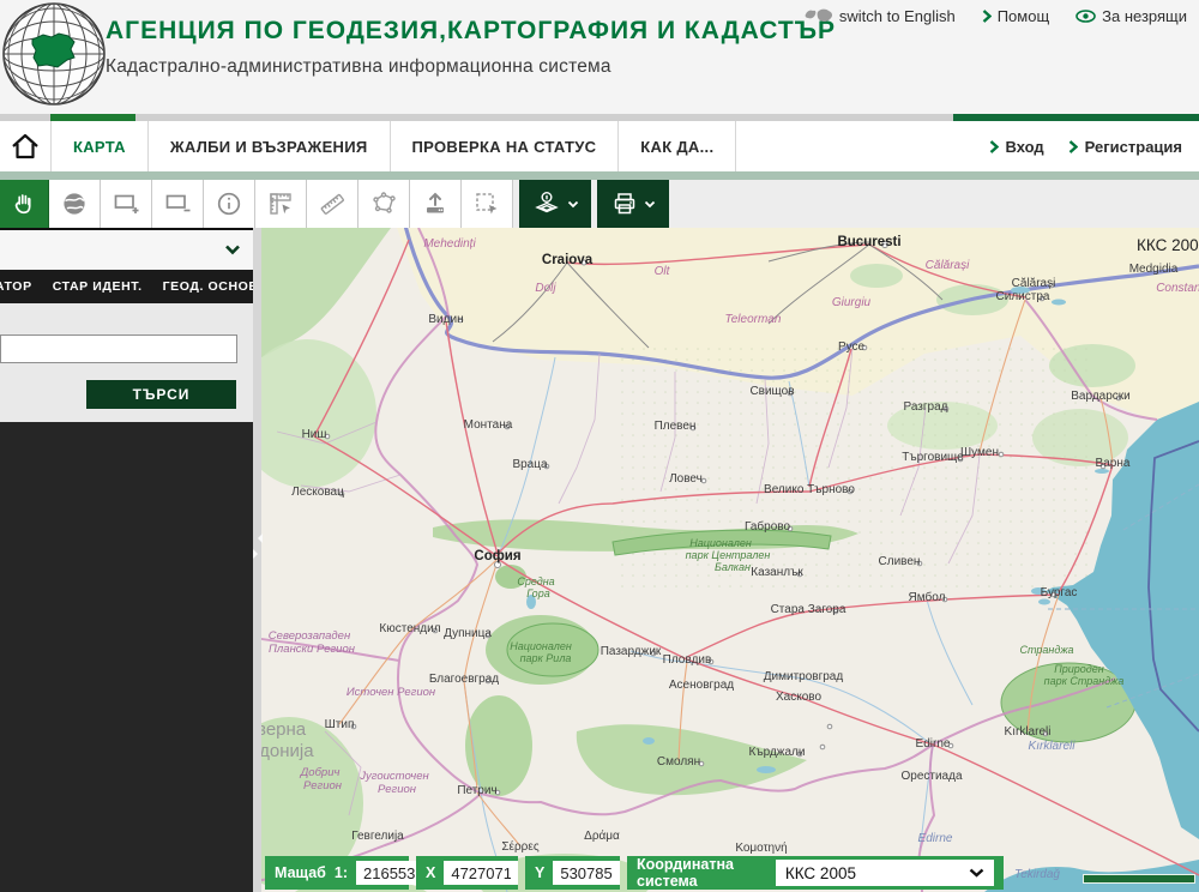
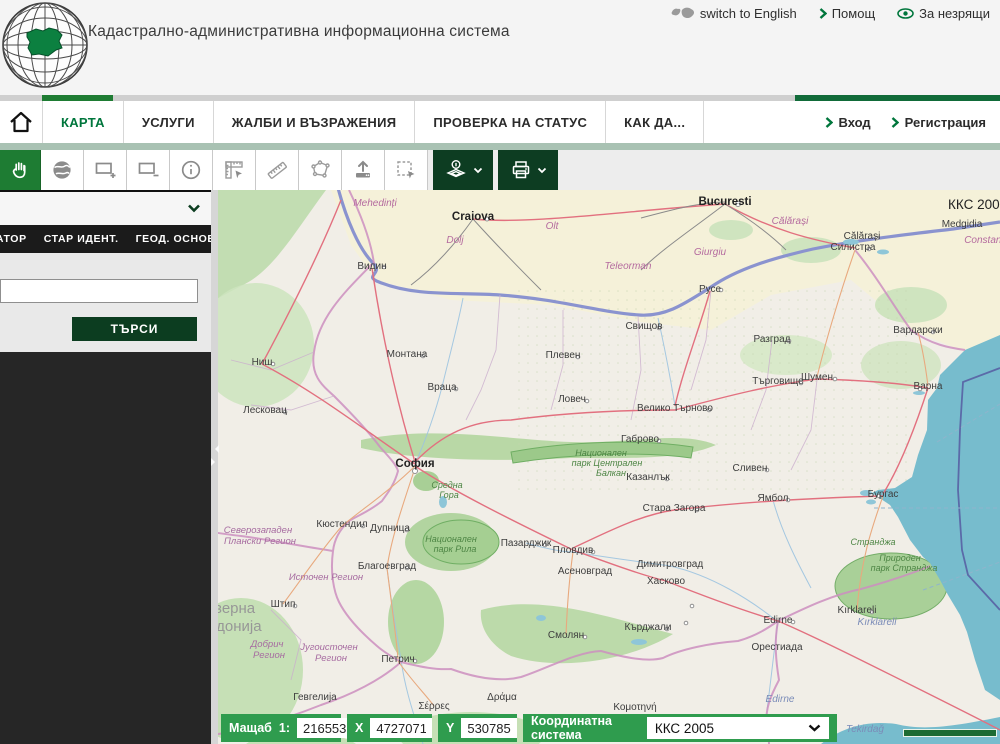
- АГЕНЦИЯ ПО ГЕОДЕЗИЯ,КАРТОГРАФИЯ И КАДАСТЪР
  Кадастрално-административна информационна система
  switch to English
  Помощ
  За незрящи
  КАРТА
+ УСЛУГИ
  ЖАЛБИ И ВЪЗРАЖЕНИЯ
  ПРОВЕРКА НА СТАТУС
  КАК ДА...
  Вход
  Регистрация
  София
  Видин
  Монтана
  Враца
  Плевен
  Ловеч
  Велико Търново
  Габрово
  Русе
  Свищов
  Разград
  Търговище
  Шумен
  Вардарски
  Варна
  Сливен
  Ямбол
  Бургас
  Казанлък
  Стара Загора
  Кюстендил
  Дупница
  Благоевград
  Пазарджик
  Пловдив
  Асеновград
  Димитровград
  Хасково
  Кърджали
  Смолян
  Петрич
  Ниш
  Лесковац
  Штип
  Гевгелија
  Σέρρες
  Δράμα
  Κομοτηνή
  Craiova
  Bucuresti
  Călărași
  Силистра
  Medgidia
  Edirne
  Орестиада
  Kırklareli
  Mehedinți
  Dolj
  Olt
  Giurgiu
  Teleorman
  Călărași
  Constan
  Kırklareli
  Edirne
  Tekirdağ
  Странджа
  Природен
  парк Странджа
  Национален
  парк Рила
  Средна
  Гора
  Национален
  парк Централен
  Балкан
  Северозападен
  Плански Регион
  Источен Регион
  Добрич
  Регион
  Југоисточен
  Регион
  ККС 200
  СТАР ИДЕНТ.
  ГЕОД. ОСНО
  ТЪРСИ
  Мащаб
  1:
  216553
  X
  Y
  Координатна система
  ККС 2005
